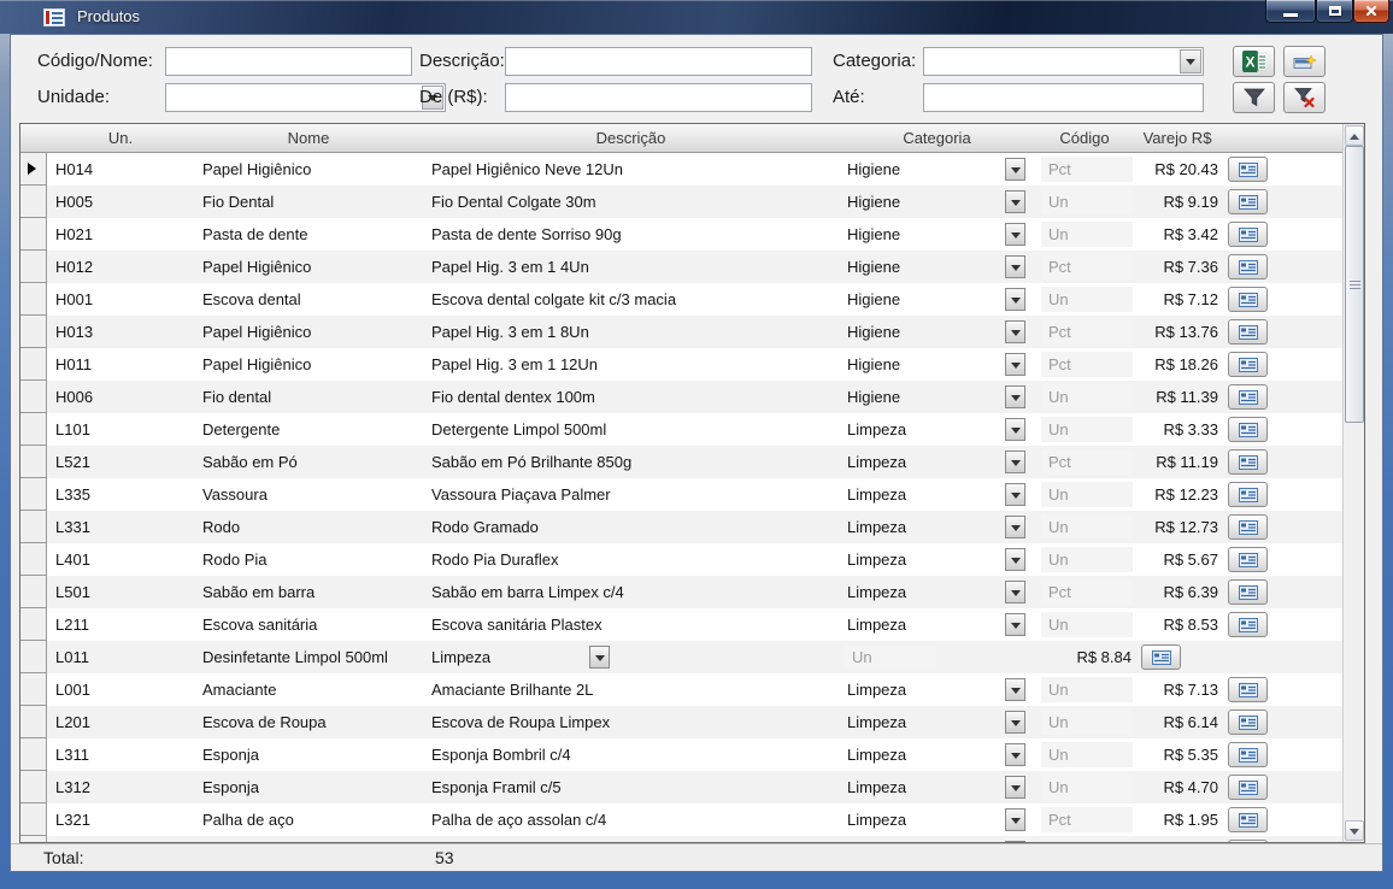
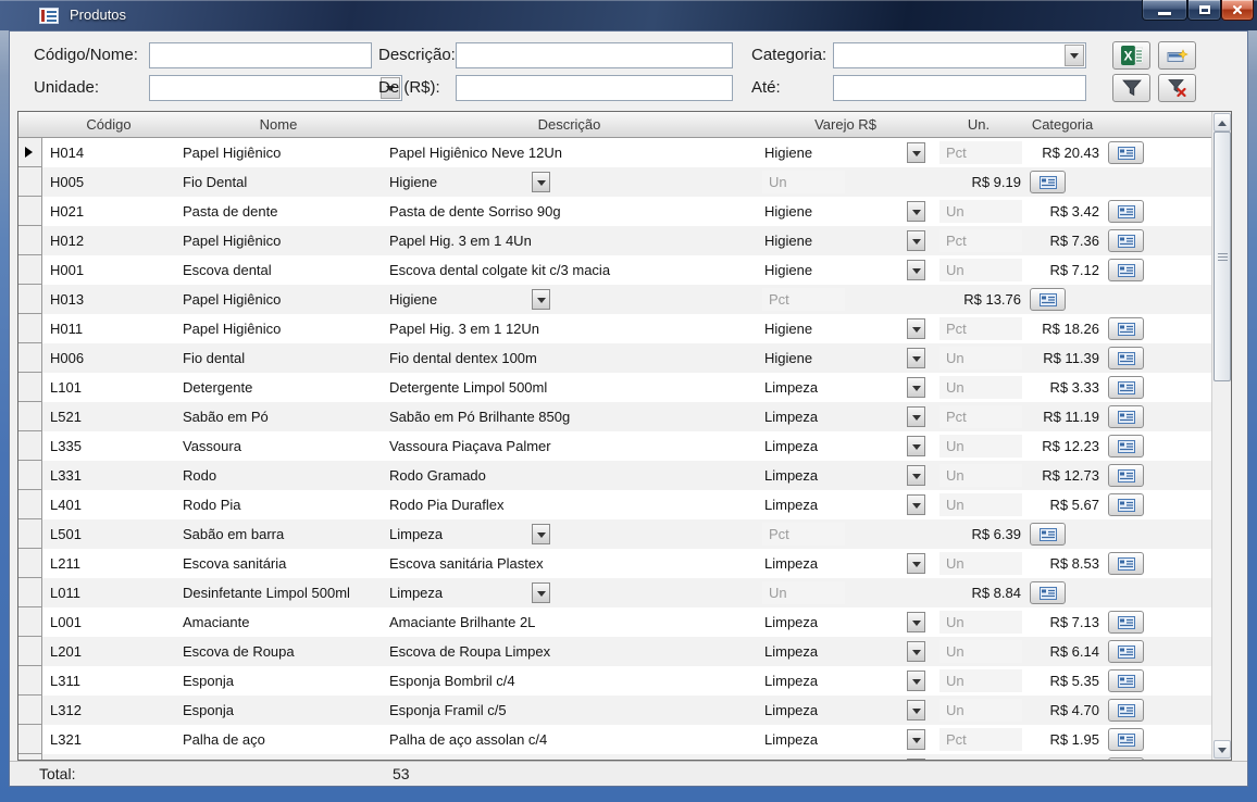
  Produtos
  Código/Nome:
  Descrição:
  Categoria:
  Unidade:
  De (R$):
  Até:
  X
- Un.
+ Código
  Nome
  Descrição
- Categoria
+ Varejo R$
- Código
+ Un.
- Varejo R$
+ Categoria
  H014
  Papel Higiênico
  Papel Higiênico Neve 12Un
  Higiene
  Pct
  R$ 20.43
  H005
  Fio Dental
- Fio Dental Colgate 30m
  Higiene
  Un
  R$ 9.19
  H021
  Pasta de dente
  Pasta de dente Sorriso 90g
  Higiene
  Un
  R$ 3.42
  H012
  Papel Higiênico
  Papel Hig. 3 em 1 4Un
  Higiene
  Pct
  R$ 7.36
  H001
  Escova dental
  Escova dental colgate kit c/3 macia
  Higiene
  Un
  R$ 7.12
  H013
  Papel Higiênico
- Papel Hig. 3 em 1 8Un
  Higiene
  Pct
  R$ 13.76
  H011
  Papel Higiênico
  Papel Hig. 3 em 1 12Un
  Higiene
  Pct
  R$ 18.26
  H006
  Fio dental
  Fio dental dentex 100m
  Higiene
  Un
  R$ 11.39
  L101
  Detergente
  Detergente Limpol 500ml
  Limpeza
  Un
  R$ 3.33
  L521
  Sabão em Pó
  Sabão em Pó Brilhante 850g
  Limpeza
  Pct
  R$ 11.19
  L335
  Vassoura
  Vassoura Piaçava Palmer
  Limpeza
  Un
  R$ 12.23
  L331
  Rodo
  Rodo Gramado
  Limpeza
  Un
  R$ 12.73
  L401
  Rodo Pia
  Rodo Pia Duraflex
  Limpeza
  Un
  R$ 5.67
  L501
  Sabão em barra
- Sabão em barra Limpex c/4
  Limpeza
  Pct
  R$ 6.39
  L211
  Escova sanitária
  Escova sanitária Plastex
  Limpeza
  Un
  R$ 8.53
  L011
  Desinfetante Limpol 500ml
  Limpeza
  Un
  R$ 8.84
  L001
  Amaciante
  Amaciante Brilhante 2L
  Limpeza
  Un
  R$ 7.13
  L201
  Escova de Roupa
  Escova de Roupa Limpex
  Limpeza
  Un
  R$ 6.14
  L311
  Esponja
  Esponja Bombril c/4
  Limpeza
  Un
  R$ 5.35
  L312
  Esponja
  Esponja Framil c/5
  Limpeza
  Un
  R$ 4.70
  L321
  Palha de aço
  Palha de aço assolan c/4
  Limpeza
  Pct
  R$ 1.95
  Total:
  53
